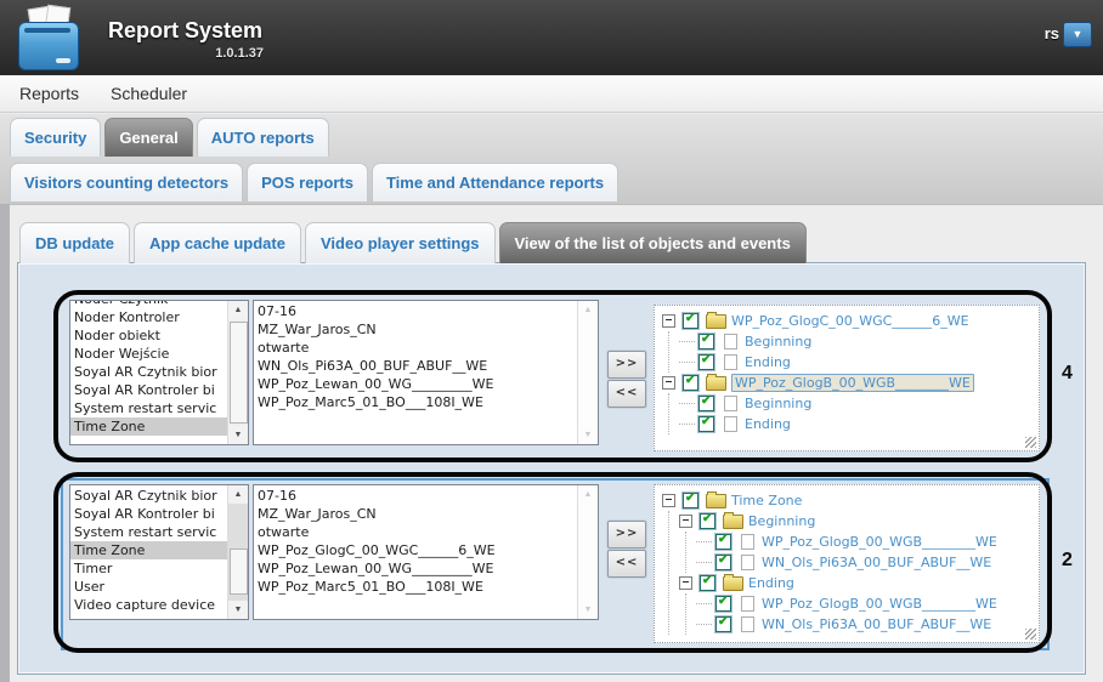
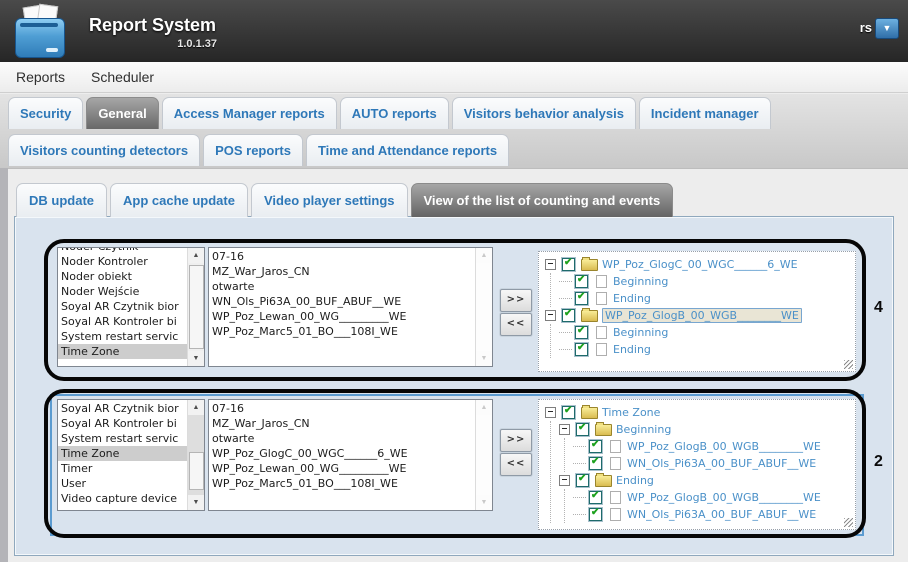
  Report System
  1.0.1.37
  rs
  ▼
  Reports
  Scheduler
  Security
  General
+ Access Manager reports
  AUTO reports
+ Visitors behavior analysis
+ Incident manager
  Visitors counting detectors
  POS reports
  Time and Attendance reports
  DB update
  App cache update
  Video player settings
- View of the list of objects and events
+ View of the list of counting and events
  Noder Kontroler
  Noder obiekt
  Noder Wejście
  Soyal AR Czytnik bior
  Soyal AR Kontroler bi
  System restart servic
  Time Zone
  07-16
  MZ_War_Jaros_CN
  otwarte
  WN_Ols_Pi63A_00_BUF_ABUF__WE
  WP_Poz_Lewan_00_WG_________WE
  WP_Poz_Marc5_01_BO___108I_WE
  >>
  <<
  WP_Poz_GlogC_00_WGC______6_WE
  Beginning
  Ending
  WP_Poz_GlogB_00_WGB________WE
  Beginning
  Ending
  4
  Soyal AR Czytnik bior
  Soyal AR Kontroler bi
  System restart servic
  Time Zone
  Timer
  User
  Video capture device
  07-16
  MZ_War_Jaros_CN
  otwarte
  WP_Poz_GlogC_00_WGC______6_WE
  WP_Poz_Lewan_00_WG_________WE
  WP_Poz_Marc5_01_BO___108I_WE
  >>
  <<
  Time Zone
  Beginning
  WP_Poz_GlogB_00_WGB________WE
  WN_Ols_Pi63A_00_BUF_ABUF__WE
  Ending
  WP_Poz_GlogB_00_WGB________WE
  WN_Ols_Pi63A_00_BUF_ABUF__WE
  2
